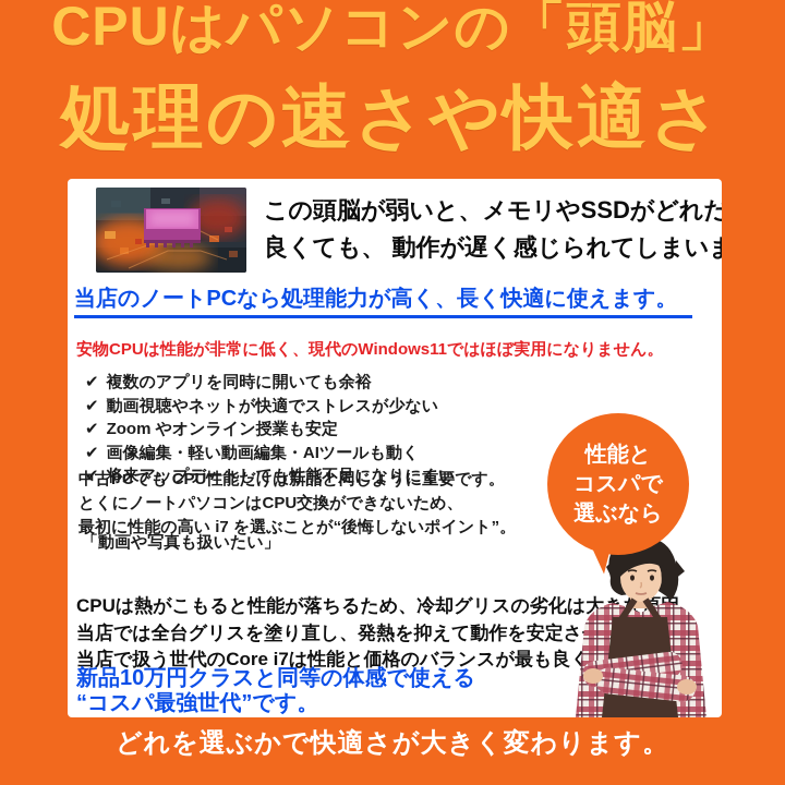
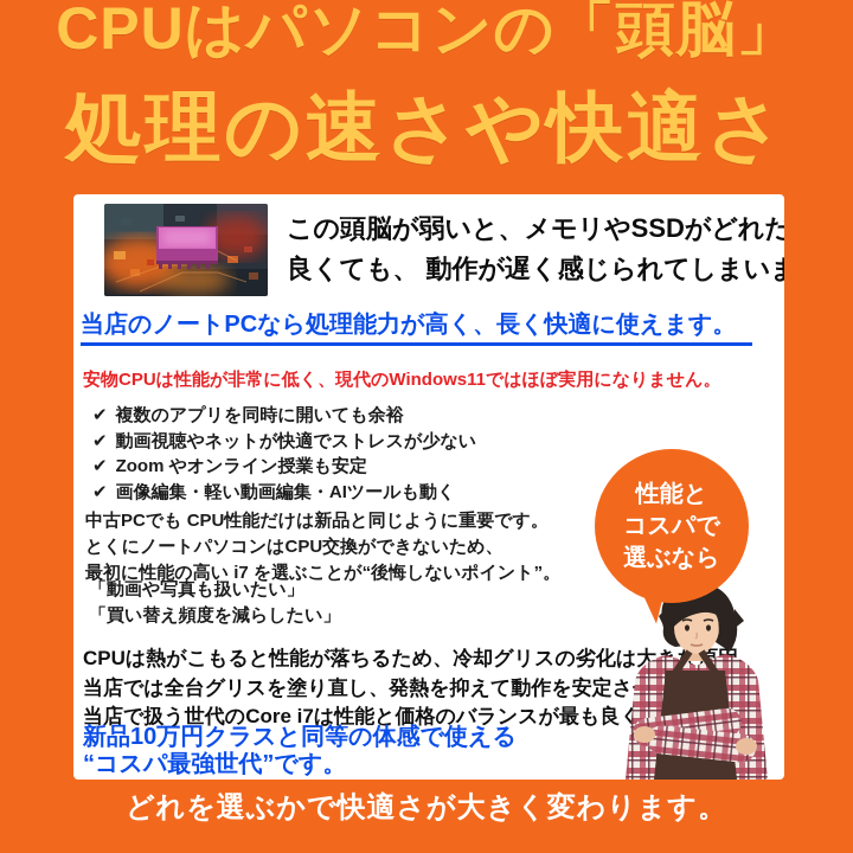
  CPUはパソコンの「頭脳」
  処理の速さや快適さ
  この頭脳が弱いと、メモリやSSDがどれだ
  良くても、 動作が遅く感じられてしまいま
  当店のノートPCなら処理能力が高く、長く快適に使えます。
  安物CPUは性能が非常に低く、現代のWindows11ではほぼ実用になりません。
  ✔ 複数のアプリを同時に開いても余裕
  ✔ 動画視聴やネットが快適でストレスが少ない
  ✔ Zoom やオンライン授業も安定
  ✔ 画像編集・軽い動画編集・AIツールも動く
- ✔ 将来アップデートしても性能不足になりにくい
  中古PCでも CPU性能だけは新品と同じように重要です。
  とくにノートパソコンはCPU交換ができないため、
  最初に性能の高い i7 を選ぶことが“後悔しないポイント”。
  「動画や写真も扱いたい」
+ 「買い替え頻度を減らしたい」
  CPUは熱がこもると性能が落ちるため、冷却グリスの劣化は大。
  当店では全台グリスを塗り直し、発熱を抑えて動作を安定さ
  当店で扱う世代のCore i7は性能と価格のバランスが最も良く
  新品10万円クラスと同等の体感で使える
  “コスパ最強世代”です。
  性能と
  コスパで
  選ぶなら
  どれを選ぶかで快適さが大きく変わります。
